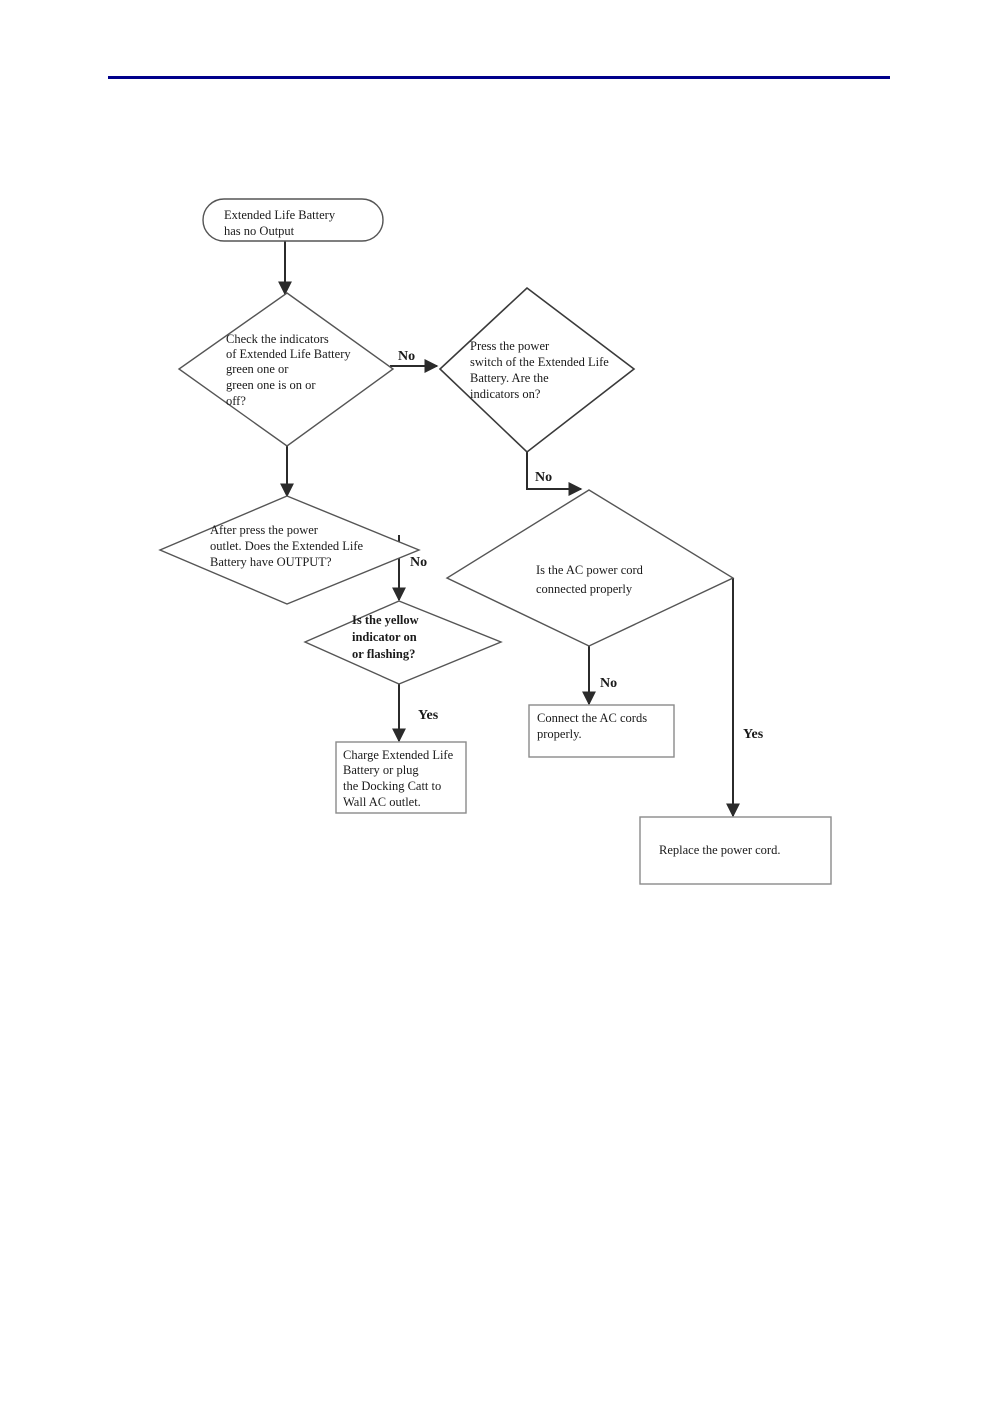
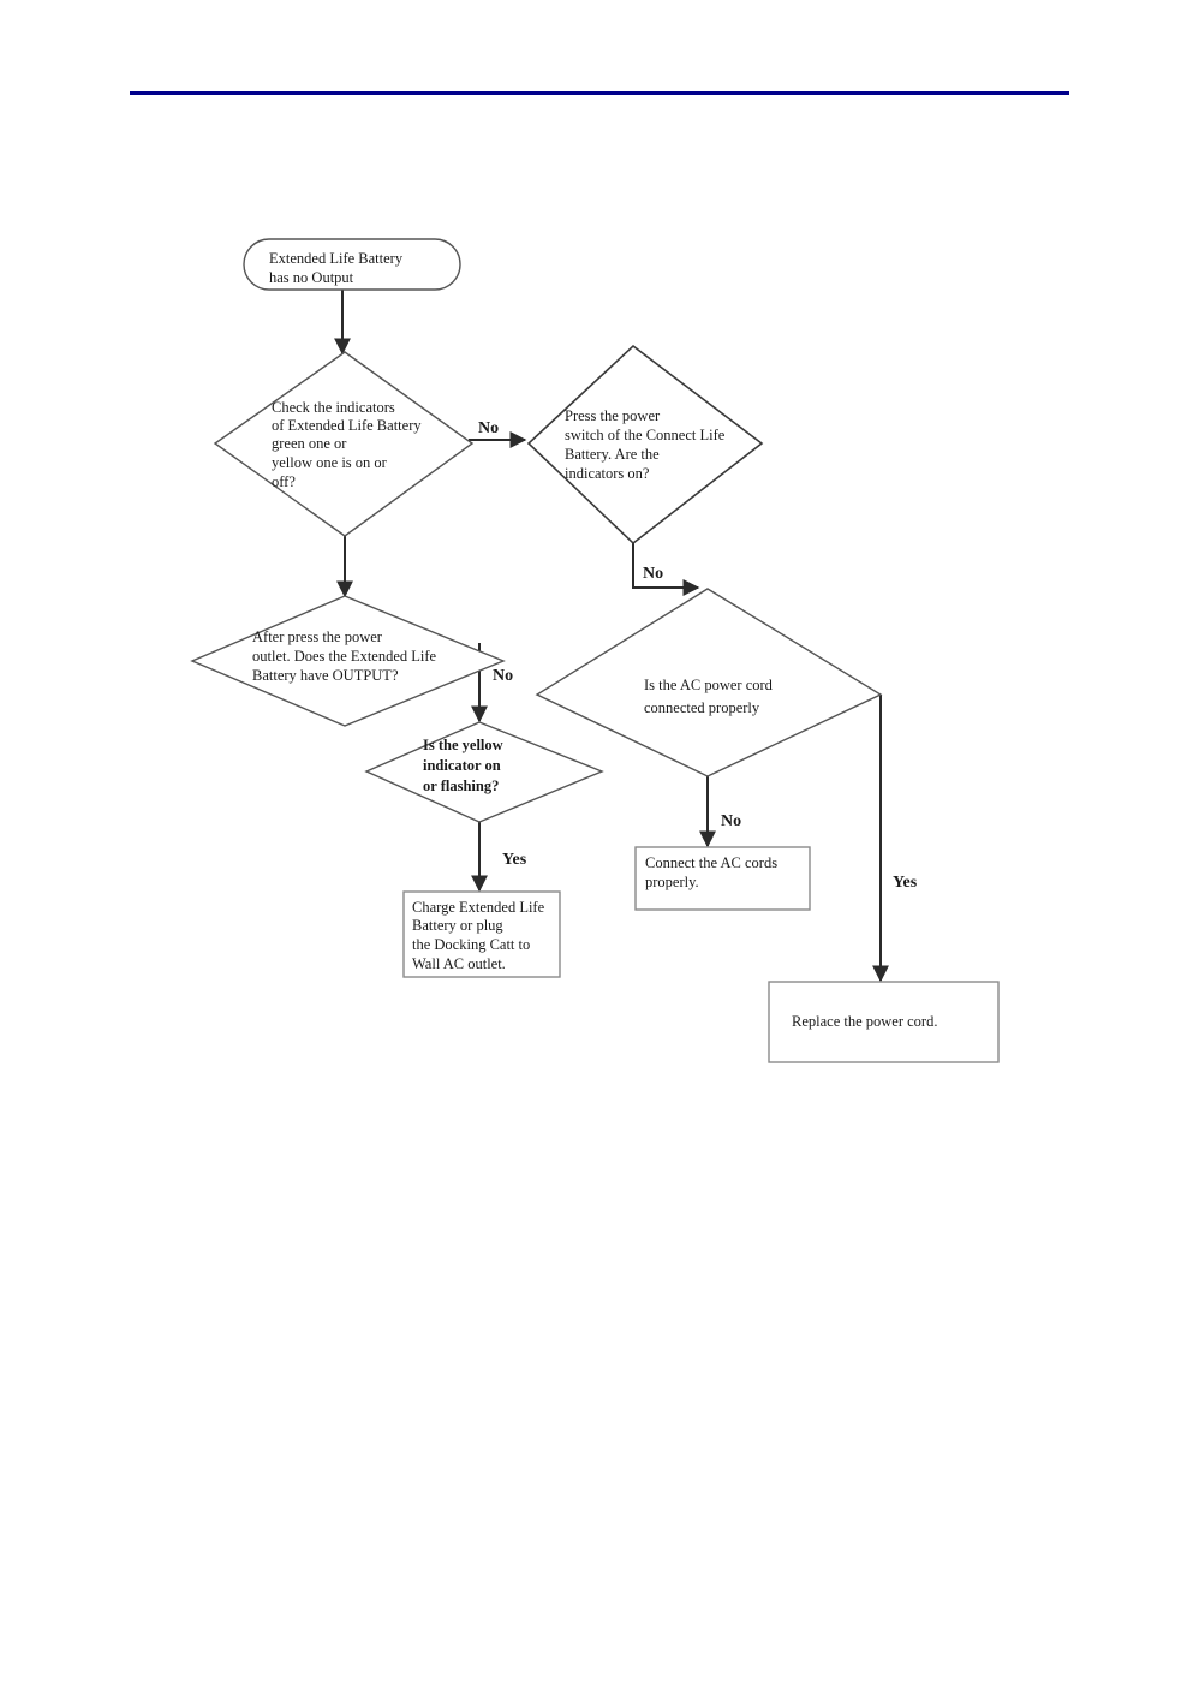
  Extended Life Battery
  has no Output
  Check the indicators
  of Extended Life Battery
  green one or
- green one is on or
+ yellow one is on or
  off?
  Press the power
- switch of the Extended Life
+ switch of the Connect Life
  Battery. Are the
  indicators on?
  After press the power
  outlet. Does the Extended Life
  Battery have OUTPUT?
  Is the yellow
  indicator on
  or flashing?
  Is the AC power cord
  connected properly
  Charge Extended Life
  Battery or plug
  the Docking Catt to
  Wall AC outlet.
  Connect the AC cords
  properly.
  Replace the power cord.
  No
  No
  No
  No
  Yes
  Yes
